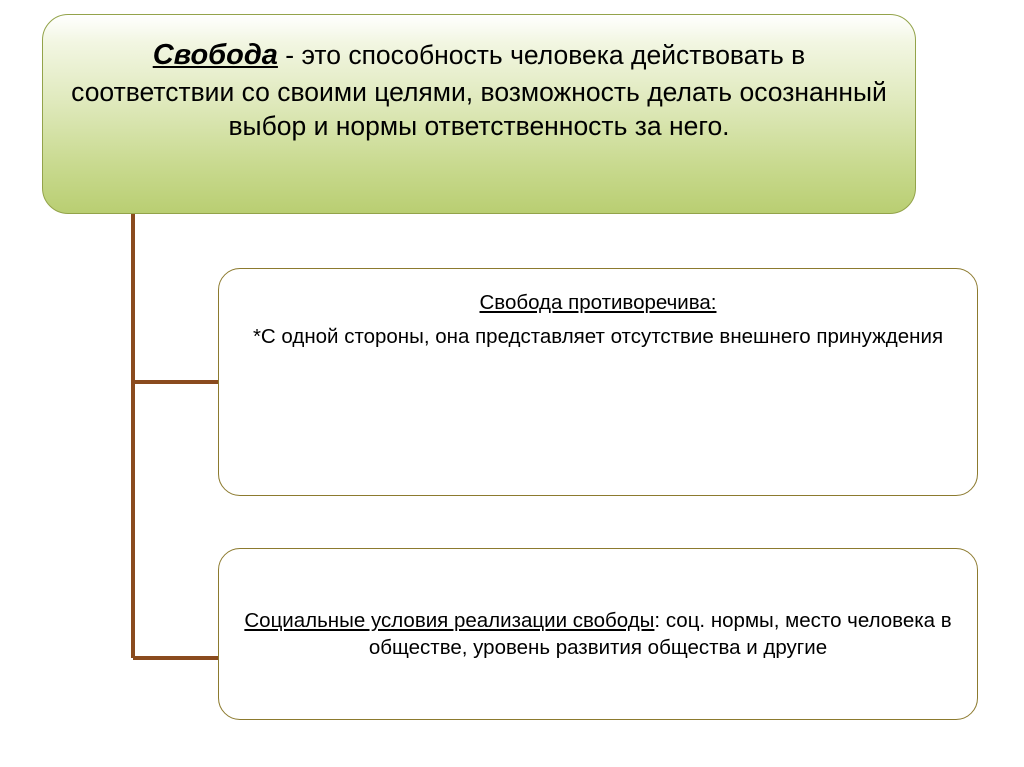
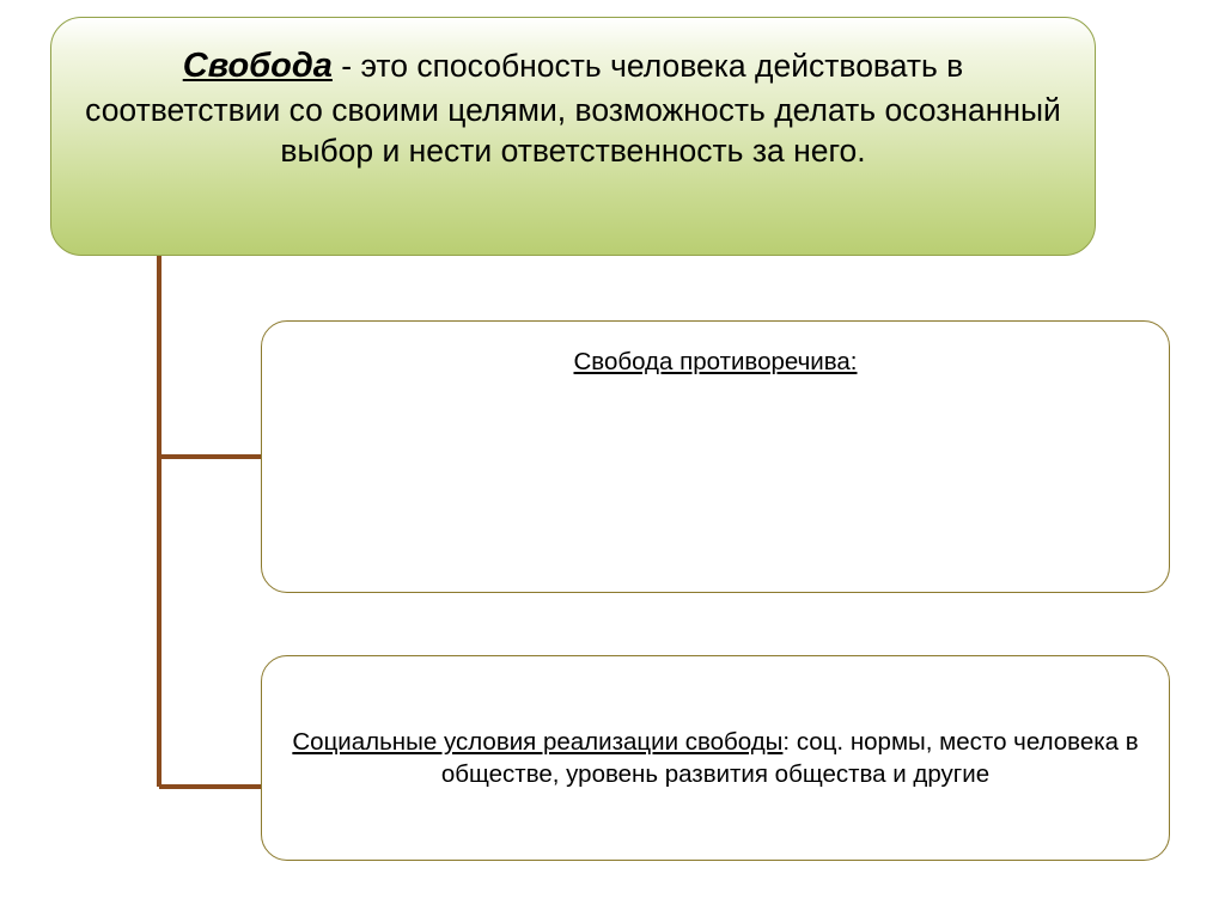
- Свобода - это способность человека действовать в соответствии со своими целями, возможность делать осознанный выбор и нормы ответственность за него.
+ Свобода - это способность человека действовать в соответствии со своими целями, возможность делать осознанный выбор и нести ответственность за него.
  Свобода противоречива:
- *С одной стороны, она представляет отсутствие внешнего принуждения
  Социальные условия реализации свободы: соц. нормы, место человека в обществе, уровень развития общества и другие
